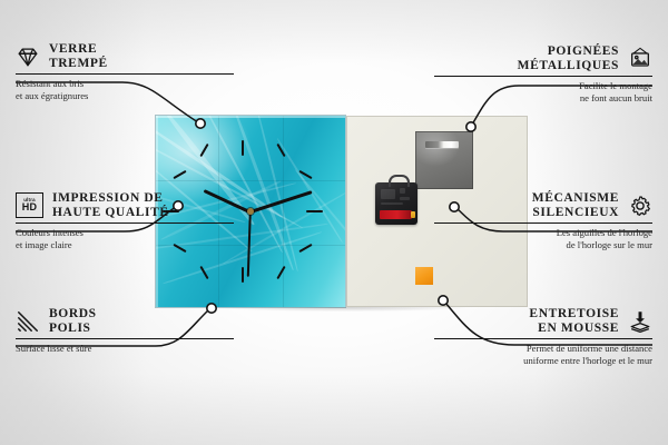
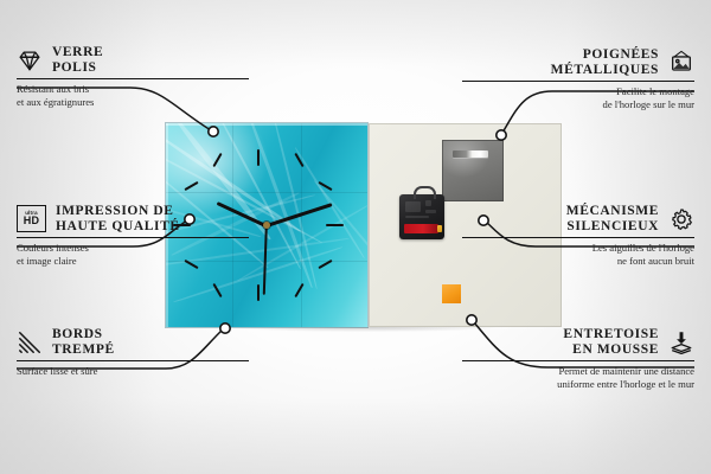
  VERRE
- TREMPÉ
+ POLIS
  Résistant aux bris
  et aux égratignures
  HD
  IMPRESSION DE
  HAUTE QUALITÉ
  Couleurs intenses
  et image claire
  BORDS
- POLIS
+ TREMPÉ
  Surface lisse et sûre
  POIGNÉES
  MÉTALLIQUES
  Facilite le montage
- ne font aucun bruit
+ de l'horloge sur le mur
  MÉCANISME
  SILENCIEUX
  Les aiguilles de l'horloge
- de l'horloge sur le mur
+ ne font aucun bruit
  ENTRETOISE
  EN MOUSSE
- Permet de uniforme une distance
+ Permet de maintenir une distance
  uniforme entre l'horloge et le mur
